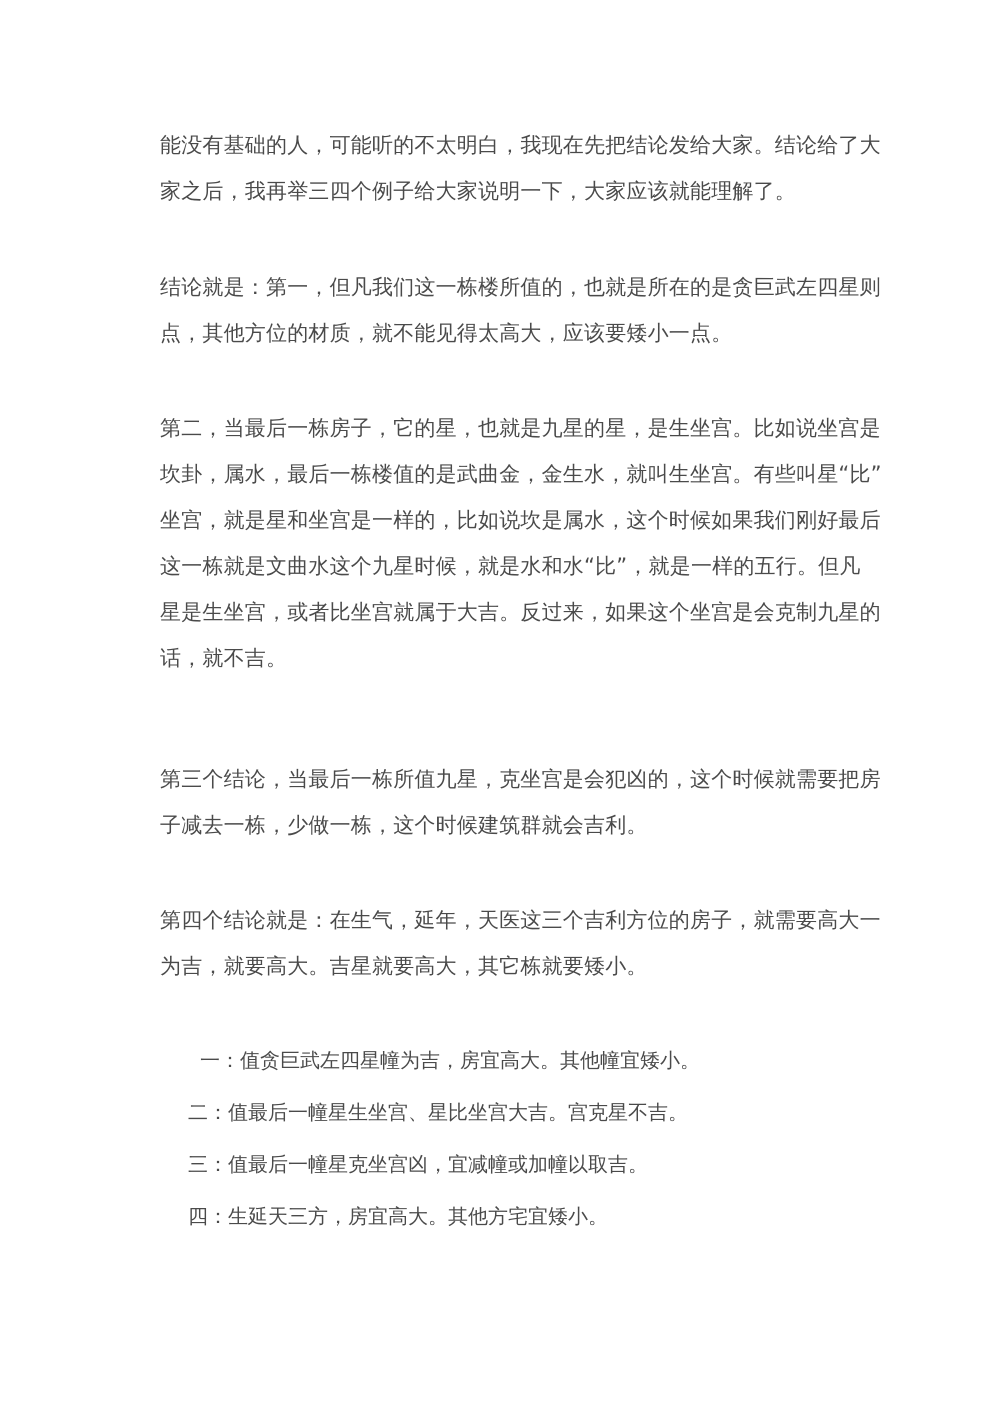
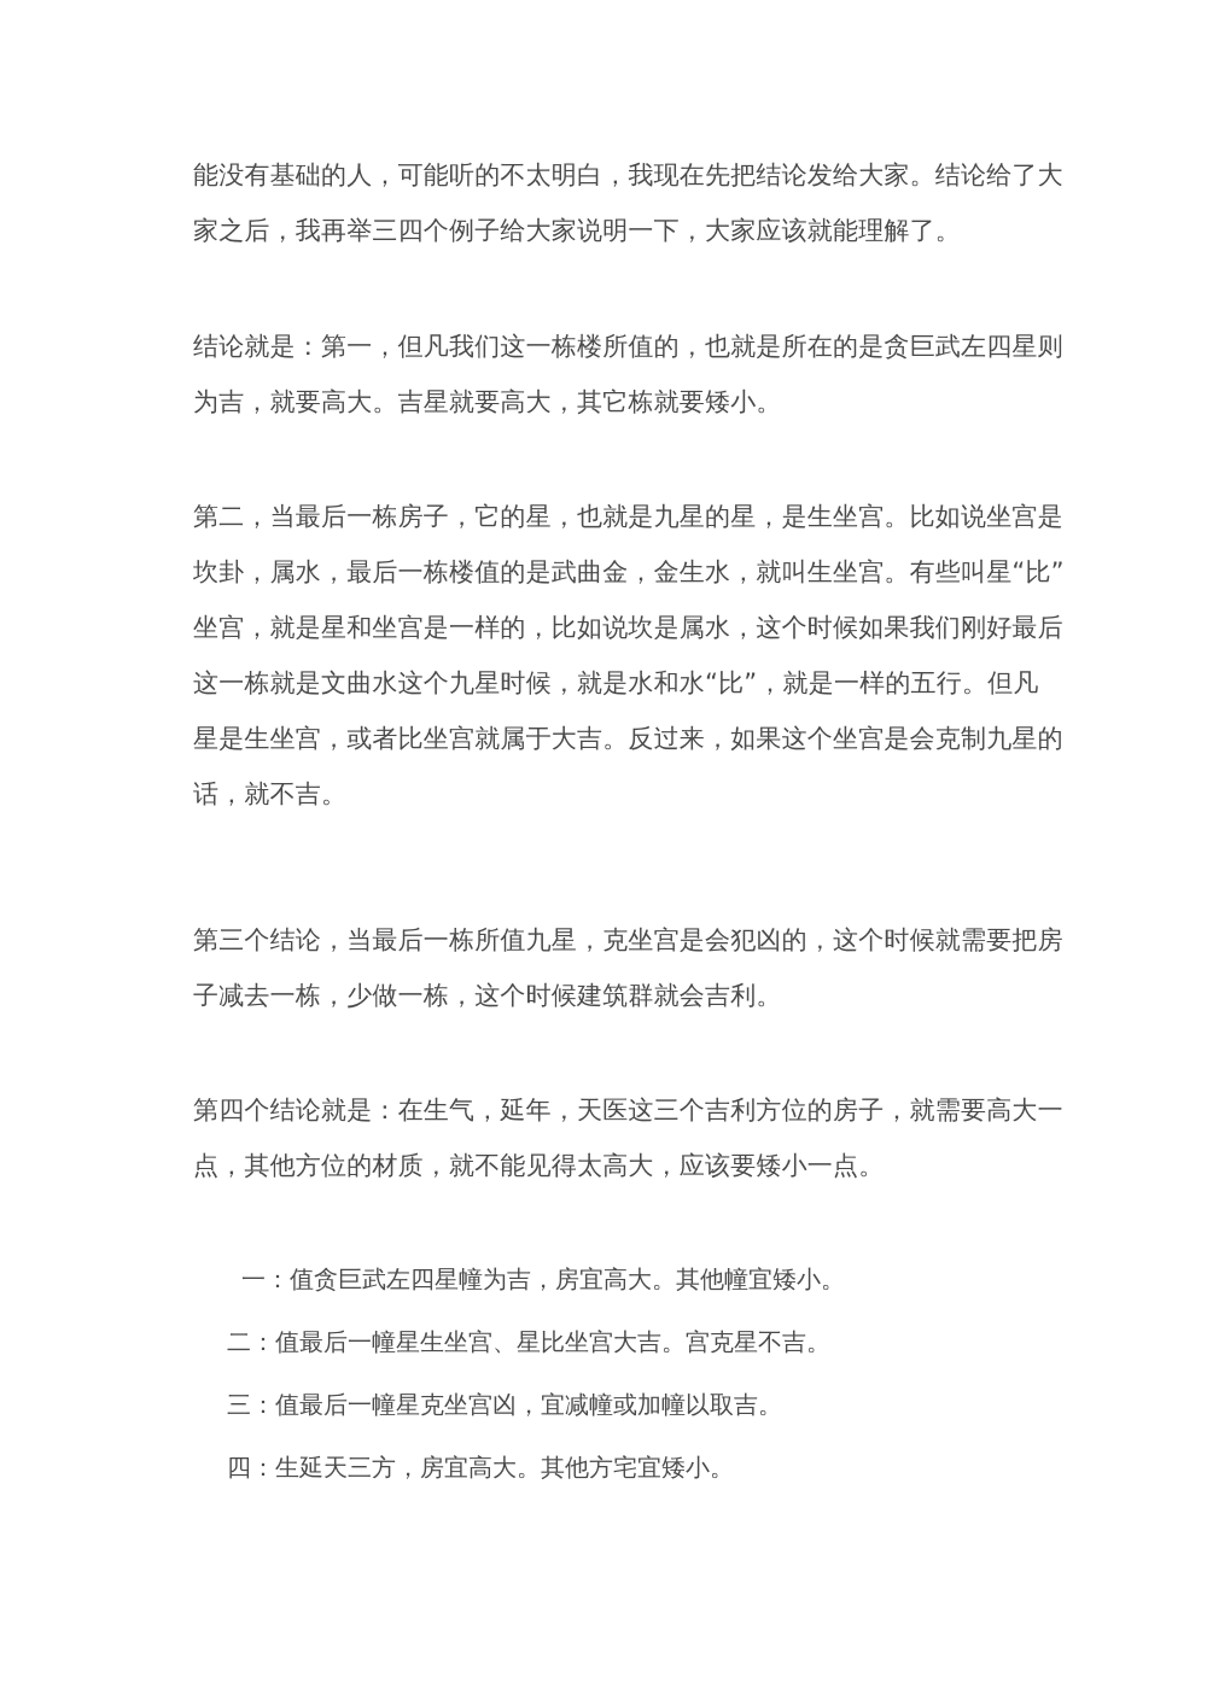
  能没有基础的人，可能听的不太明白，我现在先把结论发给大家。结论给了大
  家之后，我再举三四个例子给大家说明一下，大家应该就能理解了。
  结论就是：第一，但凡我们这一栋楼所值的，也就是所在的是贪巨武左四星则
- 点，其他方位的材质，就不能见得太高大，应该要矮小一点。
+ 为吉，就要高大。吉星就要高大，其它栋就要矮小。
  第二，当最后一栋房子，它的星，也就是九星的星，是生坐宫。比如说坐宫是
  坎卦，属水，最后一栋楼值的是武曲金，金生水，就叫生坐宫。有些叫星“比”
  坐宫，就是星和坐宫是一样的，比如说坎是属水，这个时候如果我们刚好最后
  这一栋就是文曲水这个九星时候，就是水和水“比”，就是一样的五行。但凡
  星是生坐宫，或者比坐宫就属于大吉。反过来，如果这个坐宫是会克制九星的
  话，就不吉。
  第三个结论，当最后一栋所值九星，克坐宫是会犯凶的，这个时候就需要把房
  子减去一栋，少做一栋，这个时候建筑群就会吉利。
  第四个结论就是：在生气，延年，天医这三个吉利方位的房子，就需要高大一
- 为吉，就要高大。吉星就要高大，其它栋就要矮小。
+ 点，其他方位的材质，就不能见得太高大，应该要矮小一点。
  一：值贪巨武左四星幢为吉，房宜高大。其他幢宜矮小。
  二：值最后一幢星生坐宫、星比坐宫大吉。宫克星不吉。
  三：值最后一幢星克坐宫凶，宜减幢或加幢以取吉。
  四：生延天三方，房宜高大。其他方宅宜矮小。
